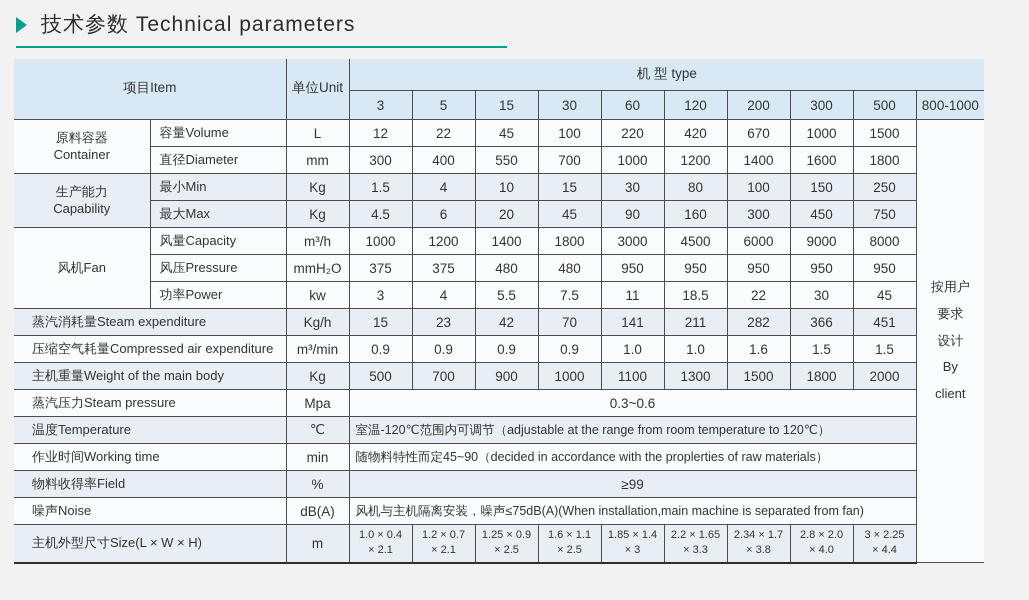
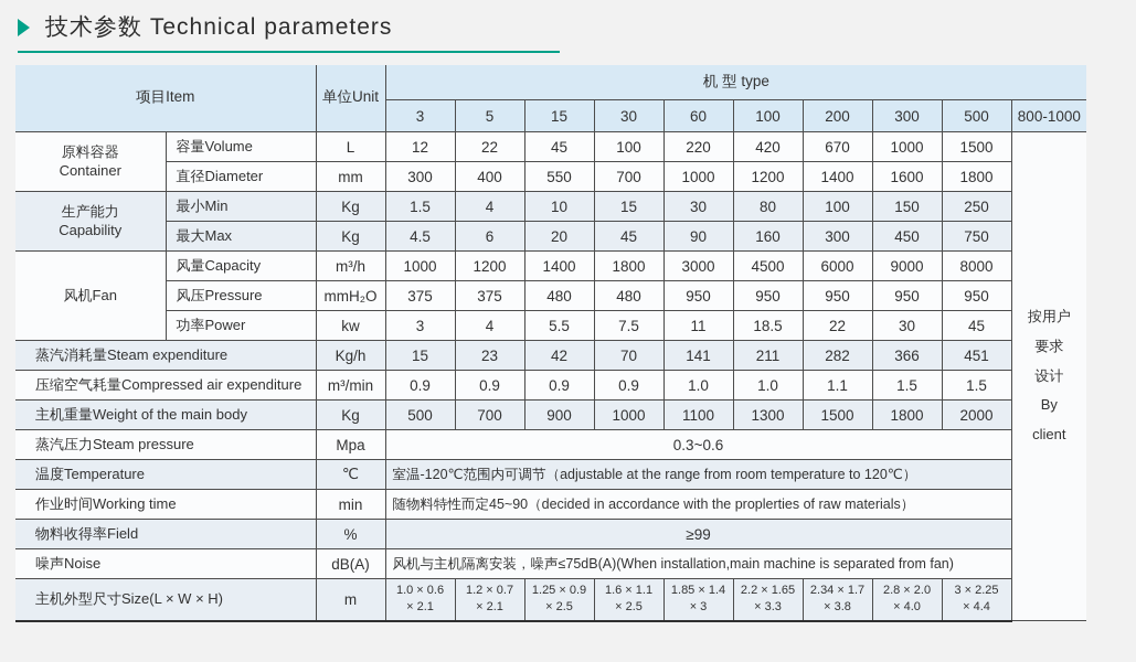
  技术参数 Technical parameters
  项目Item	单位Unit	机 型 type
- 3	5	15	30	60	120	200	300	500	800-1000
+ 3	5	15	30	60	100	200	300	500	800-1000
  原料容器 Container	容量Volume	L	12	22	45	100	220	420	670	1000	1500	按用户 要求 设计 By client
  直径Diameter	mm	300	400	550	700	1000	1200	1400	1600	1800
  生产能力 Capability	最小Min	Kg	1.5	4	10	15	30	80	100	150	250
  最大Max	Kg	4.5	6	20	45	90	160	300	450	750
  风机Fan	风量Capacity	m³/h	1000	1200	1400	1800	3000	4500	6000	9000	8000
  风压Pressure	mmH₂O	375	375	480	480	950	950	950	950	950
  功率Power	kw	3	4	5.5	7.5	11	18.5	22	30	45
  蒸汽消耗量Steam expenditure	Kg/h	15	23	42	70	141	211	282	366	451
- 压缩空气耗量Compressed air expenditure	m³/min	0.9	0.9	0.9	0.9	1.0	1.0	1.6	1.5	1.5
+ 压缩空气耗量Compressed air expenditure	m³/min	0.9	0.9	0.9	0.9	1.0	1.0	1.1	1.5	1.5
  主机重量Weight of the main body	Kg	500	700	900	1000	1100	1300	1500	1800	2000
  蒸汽压力Steam pressure	Mpa	0.3~0.6
  温度Temperature	℃	室温-120℃范围内可调节（adjustable at the range from room temperature to 120℃）
  作业时间Working time	min	随物料特性而定45~90（decided in accordance with the proplerties of raw materials）
  物料收得率Field	%	≥99
  噪声Noise	dB(A)	风机与主机隔离安装，噪声≤75dB(A)(When installation,main machine is separated from fan)
- 主机外型尺寸Size(L × W × H)	m	1.0 × 0.4 × 2.1	1.2 × 0.7 × 2.1	1.25 × 0.9 × 2.5	1.6 × 1.1 × 2.5	1.85 × 1.4 × 3	2.2 × 1.65 × 3.3	2.34 × 1.7 × 3.8	2.8 × 2.0 × 4.0	3 × 2.25 × 4.4
+ 主机外型尺寸Size(L × W × H)	m	1.0 × 0.6 × 2.1	1.2 × 0.7 × 2.1	1.25 × 0.9 × 2.5	1.6 × 1.1 × 2.5	1.85 × 1.4 × 3	2.2 × 1.65 × 3.3	2.34 × 1.7 × 3.8	2.8 × 2.0 × 4.0	3 × 2.25 × 4.4
